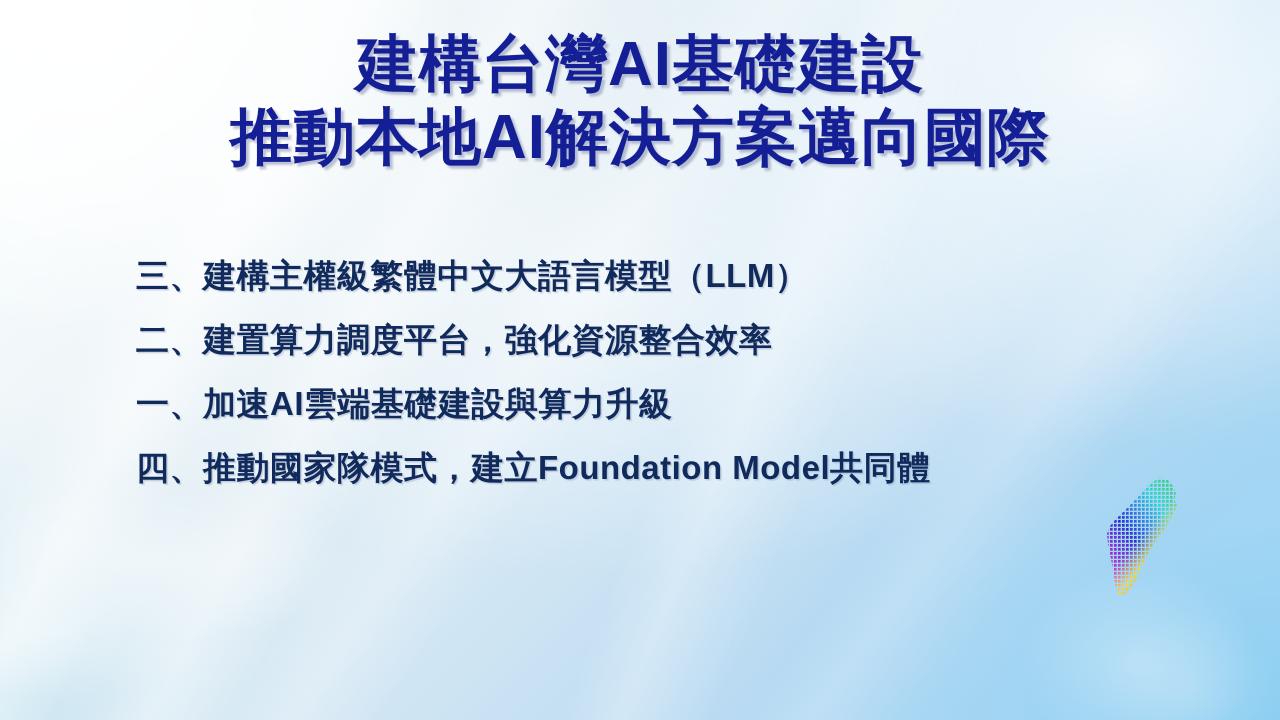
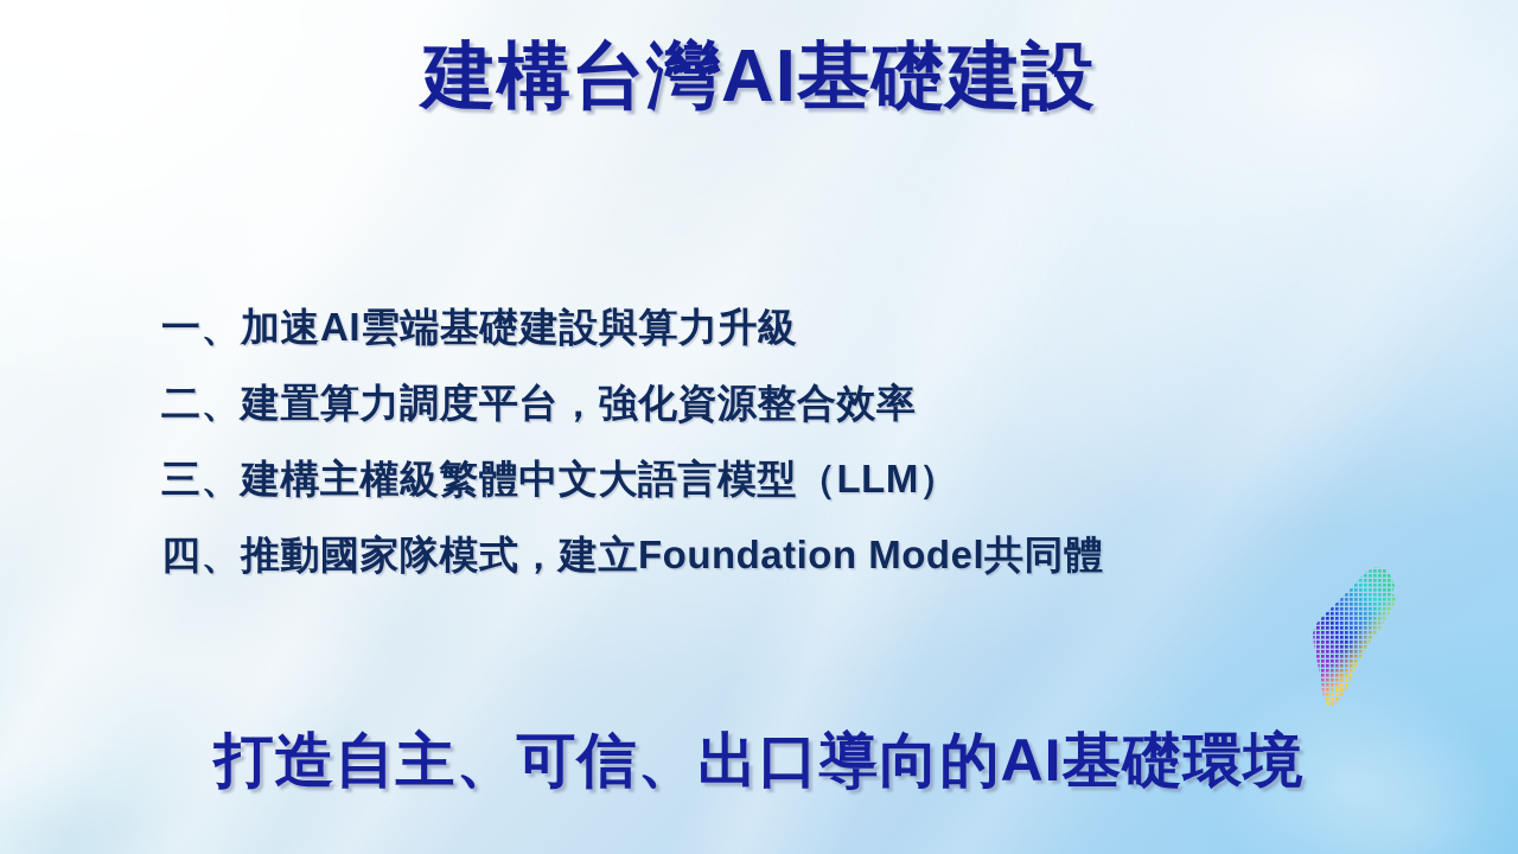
  建構台灣AI基礎建設
- 推動本地AI解決方案邁向國際
- 三、建構主權級繁體中文大語言模型（LLM）
+ 一、加速AI雲端基礎建設與算力升級
  二、建置算力調度平台，強化資源整合效率
- 一、加速AI雲端基礎建設與算力升級
+ 三、建構主權級繁體中文大語言模型（LLM）
  四、推動國家隊模式，建立Foundation Model共同體
+ 打造自主、可信、出口導向的AI基礎環境
